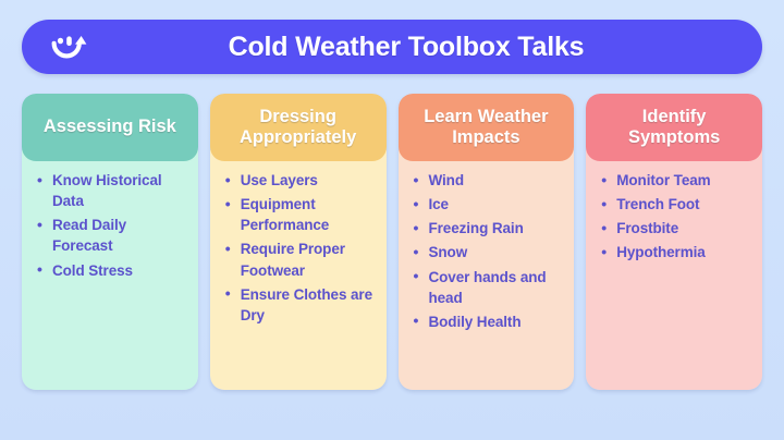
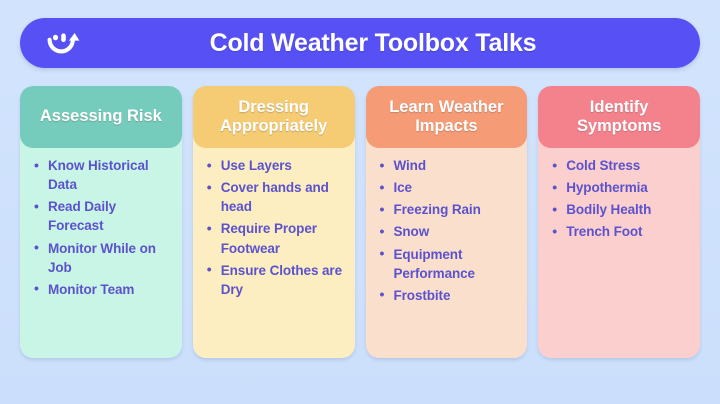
  Cold Weather Toolbox Talks
  Assessing Risk
  Know Historical Data
  Read Daily Forecast
+ Monitor While on Job
- Cold Stress
+ Monitor Team
  Dressing Appropriately
  Use Layers
- Equipment Performance
+ Cover hands and head
  Require Proper Footwear
  Ensure Clothes are Dry
  Learn Weather Impacts
  Wind
  Ice
  Freezing Rain
  Snow
- Cover hands and head
+ Equipment Performance
- Bodily Health
+ Frostbite
  Identify Symptoms
- Monitor Team
+ Cold Stress
- Trench Foot
+ Hypothermia
- Frostbite
+ Bodily Health
- Hypothermia
+ Trench Foot
